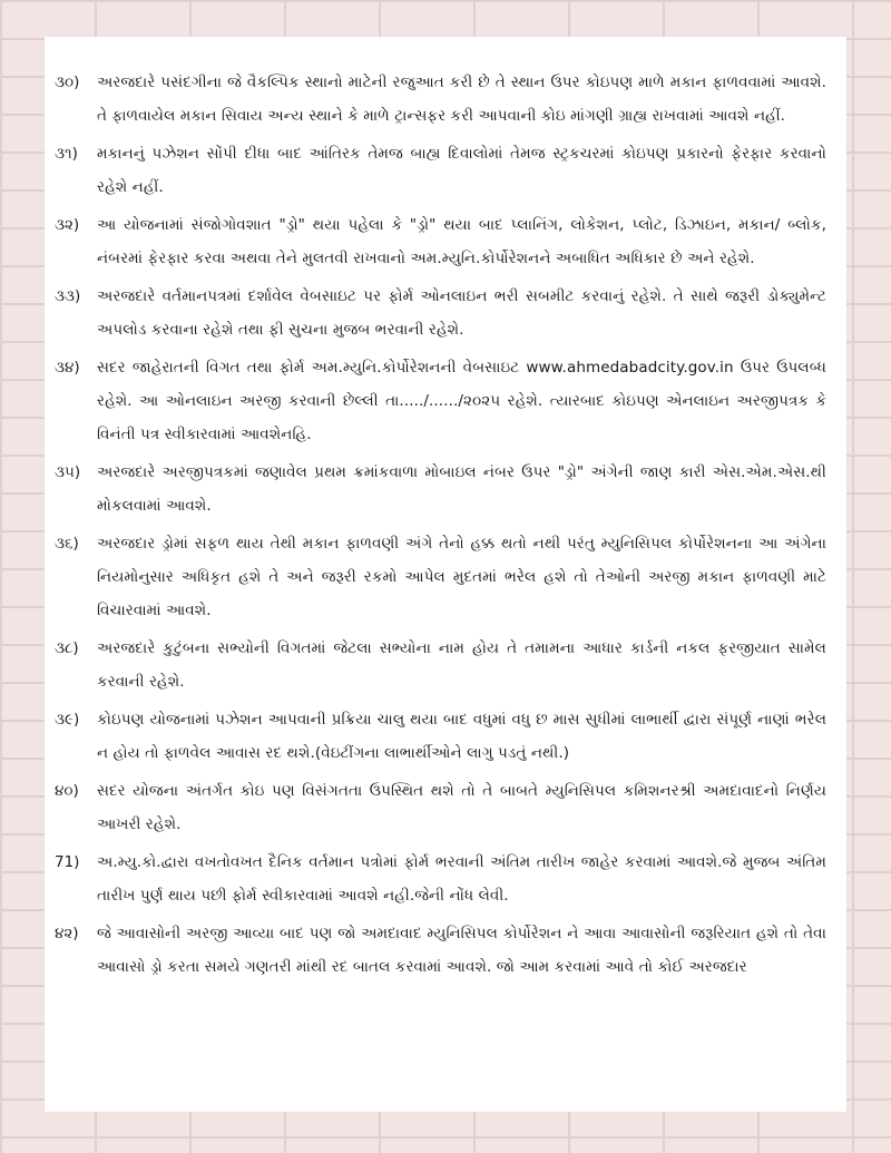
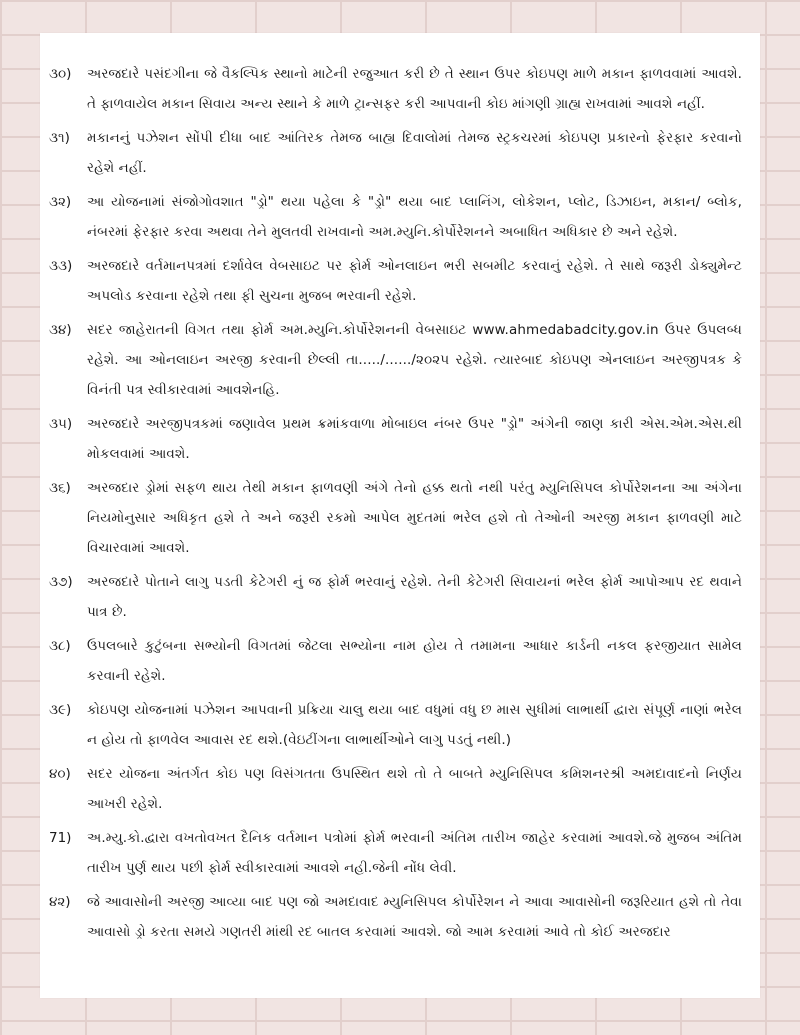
  ૩૦)
  અરજદારે પસંદગીના જે વૈકલ્પિક સ્થાનો માટેની રજુઆત કરી છે તે સ્થાન ઉપર કોઇપણ માળે મકાન ફાળવવામાં આવશે. તે ફાળવાયેલ મકાન સિવાય અન્ય સ્થાને કે માળે ટ્રાન્સફર કરી આપવાની કોઇ માંગણી ગ્રાહ્ય રાખવામાં આવશે નહીં.
  ૩૧)
  મકાનનું પઝેશન સોંપી દીધા બાદ આંતિરક તેમજ બાહ્ય દિવાલોમાં તેમજ સ્ટ્રકચરમાં કોઇપણ પ્રકારનો ફેરફાર કરવાનો રહેશે નહીં.
  ૩૨)
  આ યોજનામાં સંજોગોવશાત "ડ્રો" થયા પહેલા કે "ડ્રો" થયા બાદ પ્લાનિંગ, લોકેશન, પ્લોટ, ડિઝાઇન, મકાન/ બ્લોક, નંબરમાં ફેરફાર કરવા અથવા તેને મુલતવી રાખવાનો અમ.મ્યુનિ.કોર્પોરેશનને અબાધિત અધિકાર છે અને રહેશે.
  ૩૩)
  અરજદારે વર્તમાનપત્રમાં દર્શાવેલ વેબસાઇટ પર ફોર્મ ઓનલાઇન ભરી સબમીટ કરવાનું રહેશે. તે સાથે જરૂરી ડોક્યુમેન્ટ અપલોડ કરવાના રહેશે તથા ફી સુચના મુજબ ભરવાની રહેશે.
  ૩૪)
  સદર જાહેરાતની વિગત તથા ફોર્મ અમ.મ્યુનિ.કોર્પોરેશનની વેબસાઇટ www.ahmedabadcity.gov.in ઉપર ઉપલબ્ધ રહેશે. આ ઓનલાઇન અરજી કરવાની છેલ્લી તા...../....../૨૦૨૫ રહેશે. ત્યારબાદ કોઇપણ એનલાઇન અરજીપત્રક કે વિનંતી પત્ર સ્વીકારવામાં આવશેનહિ.
  ૩૫)
  અરજદારે અરજીપત્રકમાં જણાવેલ પ્રથમ ક્રમાંકવાળા મોબાઇલ નંબર ઉપર "ડ્રો" અંગેની જાણ કારી એસ.એમ.એસ.થી મોકલવામાં આવશે.
  ૩૬)
  અરજદાર ડ્રોમાં સફળ થાય તેથી મકાન ફાળવણી અંગે તેનો હક્ક થતો નથી પરંતુ મ્યુનિસિપલ કોર્પોરેશનના આ અંગેના નિયમોનુસાર અધિકૃત હશે તે અને જરૂરી રકમો આપેલ મુદતમાં ભરેલ હશે તો તેઓની અરજી મકાન ફાળવણી માટે વિચારવામાં આવશે.
+ ૩૭)
+ અરજદારે પોતાને લાગુ પડતી કેટેગરી નું જ ફોર્મ ભરવાનું રહેશે. તેની કેટેગરી સિવાયનાં ભરેલ ફોર્મ આપોઆપ રદ થવાને પાત્ર છે.
  ૩૮)
- અરજદારે કુટુંબના સભ્યોની વિગતમાં જેટલા સભ્યોના નામ હોય તે તમામના આધાર કાર્ડની નકલ ફરજીયાત સામેલ કરવાની રહેશે.
+ ઉપલબારે કુટુંબના સભ્યોની વિગતમાં જેટલા સભ્યોના નામ હોય તે તમામના આધાર કાર્ડની નકલ ફરજીયાત સામેલ કરવાની રહેશે.
  ૩૯)
  કોઇપણ યોજનામાં પઝેશન આપવાની પ્રક્રિયા ચાલુ થયા બાદ વધુમાં વધુ છ માસ સુધીમાં લાભાર્થી દ્વારા સંપૂર્ણ નાણાં ભરેલ ન હોય તો ફાળવેલ આવાસ રદ થશે.(વેઇટીંગના લાભાર્થીઓને લાગુ પડતું નથી.)
  ૪૦)
  સદર યોજના અંતર્ગત કોઇ પણ વિસંગતતા ઉપસ્થિત થશે તો તે બાબતે મ્યુનિસિપલ કમિશનરશ્રી અમદાવાદનો નિર્ણય આખરી રહેશે.
  71)
  અ.મ્યુ.કો.દ્વારા વખતોવખત દૈનિક વર્તમાન પત્રોમાં ફોર્મ ભરવાની અંતિમ તારીખ જાહેર કરવામાં આવશે.જે મુજબ અંતિમ તારીખ પુર્ણ થાય પછી ફોર્મ સ્વીકારવામાં આવશે નહી.જેની નોંધ લેવી.
  ૪૨)
  જે આવાસોની અરજી આવ્યા બાદ પણ જો અમદાવાદ મ્યુનિસિપલ કોર્પોરેશન ને આવા આવાસોની જરૂરિયાત હશે તો તેવા આવાસો ડ્રો કરતા સમયે ગણતરી માંથી રદ બાતલ કરવામાં આવશે. જો આમ કરવામાં આવે તો કોઈ અરજદાર
